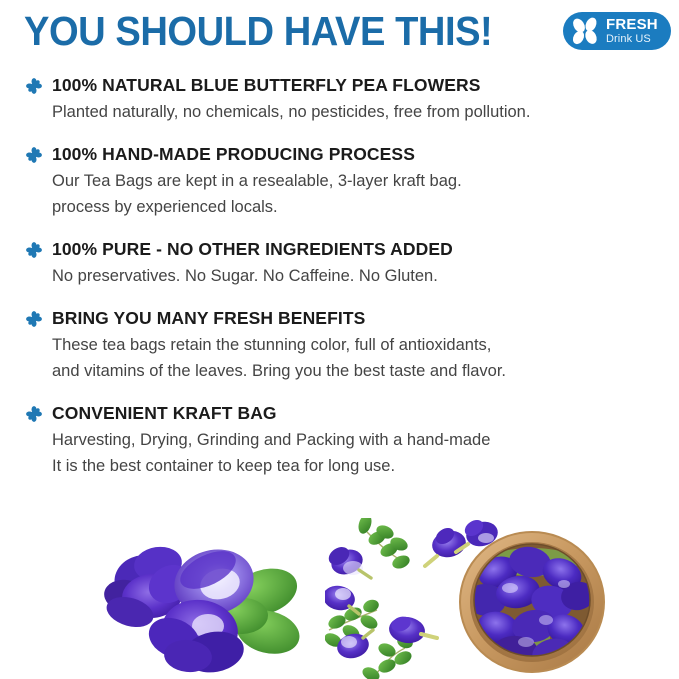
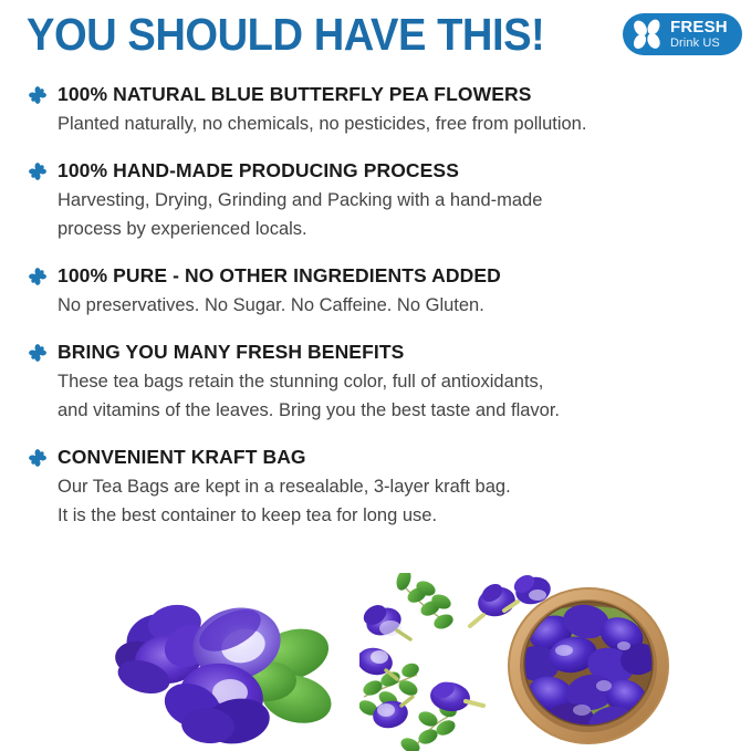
  YOU SHOULD HAVE THIS!
  FRESH
  Drink US
  100% NATURAL BLUE BUTTERFLY PEA FLOWERS
  Planted naturally, no chemicals, no pesticides, free from pollution.
  100% HAND-MADE PRODUCING PROCESS
- Our Tea Bags are kept in a resealable, 3-layer kraft bag.
+ Harvesting, Drying, Grinding and Packing with a hand-made
  process by experienced locals.
  100% PURE - NO OTHER INGREDIENTS ADDED
  No preservatives. No Sugar. No Caffeine. No Gluten.
  BRING YOU MANY FRESH BENEFITS
  These tea bags retain the stunning color, full of antioxidants,
  and vitamins of the leaves. Bring you the best taste and flavor.
  CONVENIENT KRAFT BAG
- Harvesting, Drying, Grinding and Packing with a hand-made
+ Our Tea Bags are kept in a resealable, 3-layer kraft bag.
  It is the best container to keep tea for long use.
